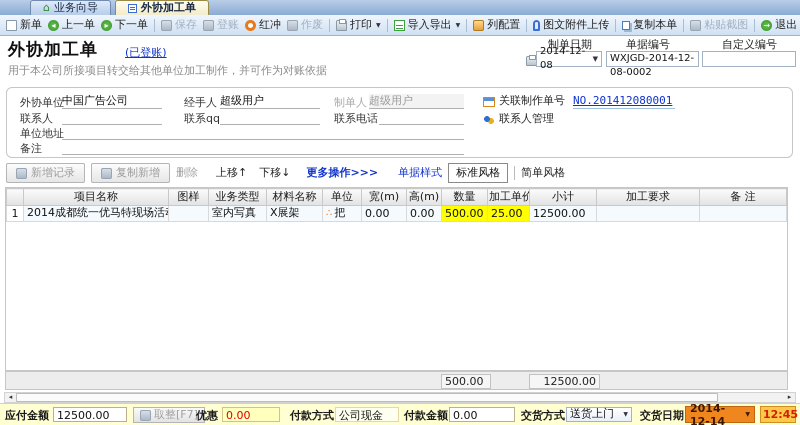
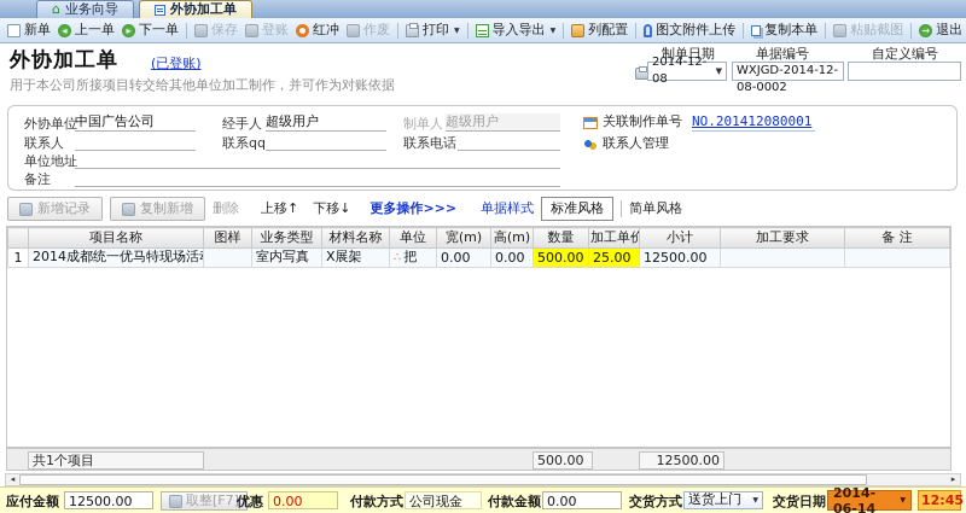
  ⌂
  业务向导
  外协加工单
  新单
  ◂
  上一单
  ▸
  下一单
  保存
  登账
  红冲
  作废
  打印
  导入导出
  列配置
  图文附件上传
  复制本单
  粘贴截图
  →
  退出
  外协加工单
  (已登账)
  用于本公司所接项目转交给其他单位加工制作，并可作为对账依据
  制单日期
  2014-12-08
  ▼
  单据编号
  WXJGD-2014-12-08-0002
  自定义编号
  外协单位
  中国广告公司
  经手人
  超级用户
  制单人
  超级用户
  联系人
  联系qq
  联系电话
  单位地址
  备注
  关联制作单号
  NO.201412080001
  联系人管理
  新增记录
  复制新增
  删除
  上移↑
  下移↓
  更多操作>>>
  单据样式
  标准风格
  简单风格
  	项目名称	图样	业务类型	材料名称	单位	宽(m)	高(m)	数量	加工单价	小计	加工要求	备 注
  1	2014成都统一优马特现场活		室内写真	X展架	∴ 把	0.00	0.00	500.00	25.00	12500.00
+ 共1个项目
  500.00
  12500.00
  ◂
  ▸
  应付金额
  12500.00
  取整[F7]
  优惠
  0.00
  付款方式
  公司现金
  付款金额
  0.00
  交货方式
  送货上门
  交货日期
- 2014-12-14
+ 2014-06-14
  12:45
